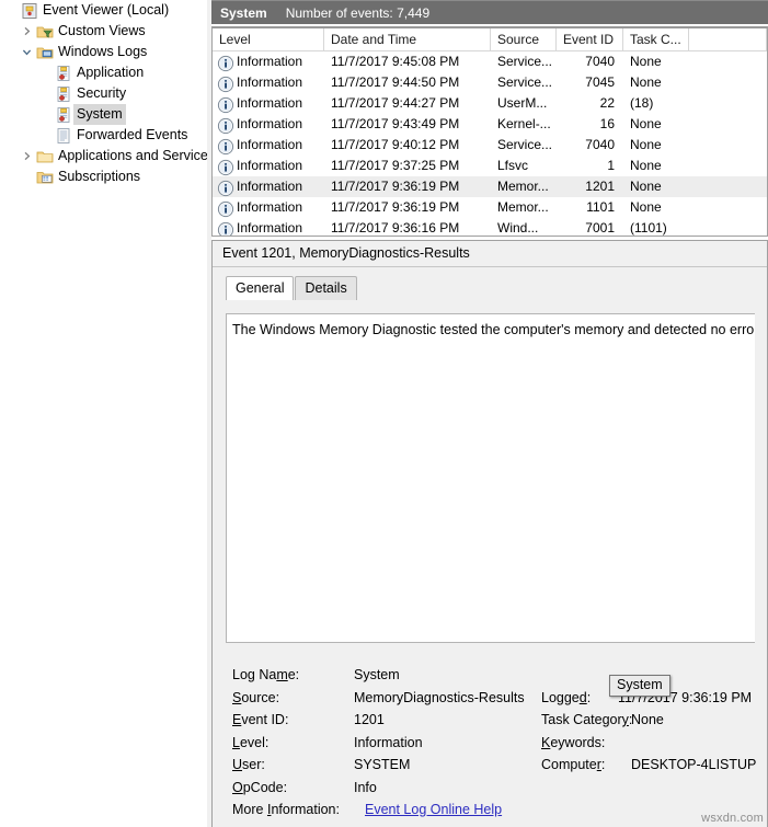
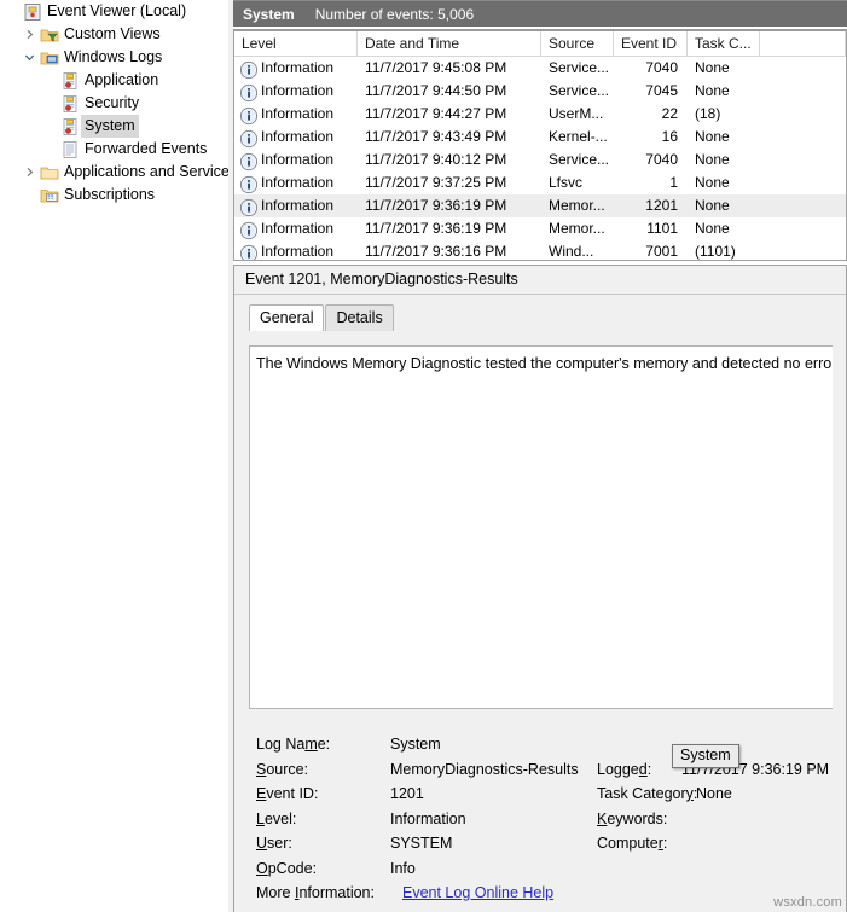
  Event Viewer (Local)
  Custom Views
  Windows Logs
  Application
  Security
  System
  Forwarded Events
  Applications and Service
  Subscriptions
  System
- Number of events: 7,449
+ Number of events: 5,006
  Level
  Date and Time
  Source
  Event ID
  Task C...
  Information
  11/7/2017 9:45:08 PM
  Service...
  7040
  None
  Information
  11/7/2017 9:44:50 PM
  Service...
  7045
  None
  Information
  11/7/2017 9:44:27 PM
  UserM...
  22
  (18)
  Information
  11/7/2017 9:43:49 PM
  Kernel-...
  16
  None
  Information
  11/7/2017 9:40:12 PM
  Service...
  7040
  None
  Information
  11/7/2017 9:37:25 PM
  Lfsvc
  1
  None
  Information
  11/7/2017 9:36:19 PM
  Memor...
  1201
  None
  Information
  11/7/2017 9:36:19 PM
  Memor...
  1101
  None
  Information
  11/7/2017 9:36:16 PM
  Wind...
  7001
  (1101)
  Event 1201, MemoryDiagnostics-Results
  General
  Details
  The Windows Memory Diagnostic tested the computer's memory and detected no erro
  Log Name:
  System
  Source:
  MemoryDiagnostics-Results
  Logged:
  11/7/2017 9:36:19 PM
  Event ID:
  1201
  Task Category:
  None
  Level:
  Information
  Keywords:
  User:
  SYSTEM
  Computer:
- DESKTOP-4LISTUP
  OpCode:
  Info
  More Information:
  Event Log Online Help
  System
  wsxdn.com
